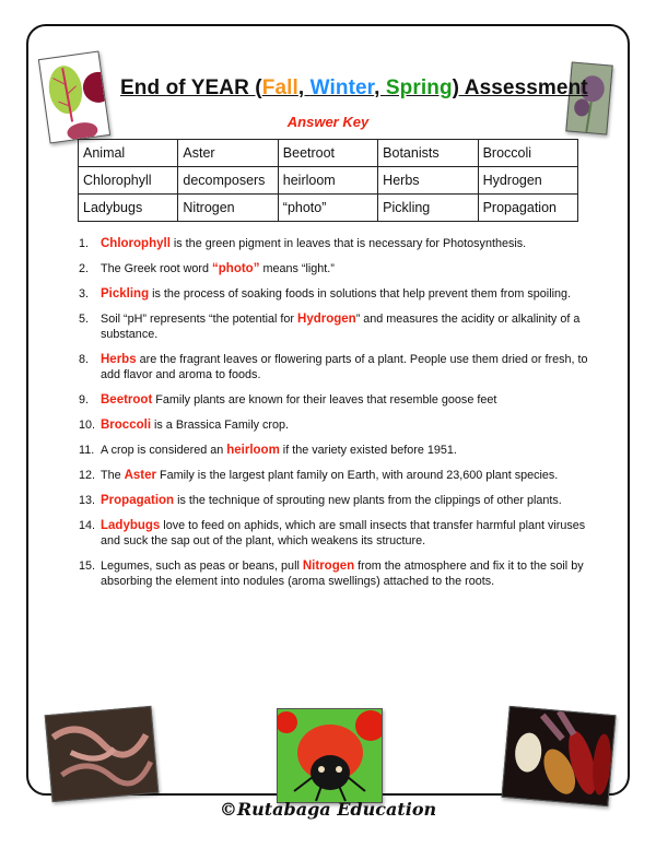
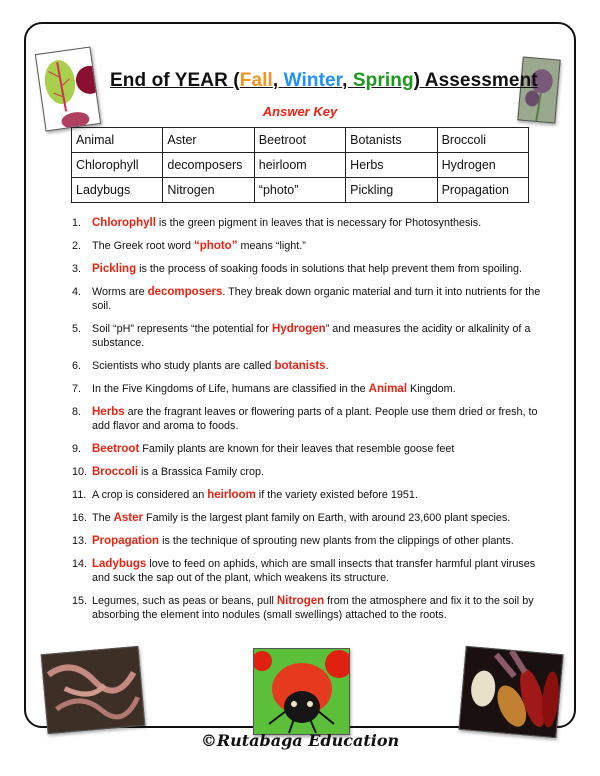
  End of YEAR (Fall, Winter, Spring) Assessment
  Answer Key
  Animal	Aster	Beetroot	Botanists	Broccoli
  Chlorophyll	decomposers	heirloom	Herbs	Hydrogen
  Ladybugs	Nitrogen	“photo”	Pickling	Propagation
  1.
  Chlorophyll is the green pigment in leaves that is necessary for Photosynthesis.
  2.
  The Greek root word “photo” means “light.”
  3.
  Pickling is the process of soaking foods in solutions that help prevent them from spoiling.
+ 4.
+ Worms are decomposers. They break down organic material and turn it into nutrients for the soil.
  5.
  Soil “pH” represents “the potential for Hydrogen” and measures the acidity or alkalinity of a substance.
+ 6.
+ Scientists who study plants are called botanists.
+ 7.
+ In the Five Kingdoms of Life, humans are classified in the Animal Kingdom.
  8.
  Herbs are the fragrant leaves or flowering parts of a plant. People use them dried or fresh, to add flavor and aroma to foods.
  9.
  Beetroot Family plants are known for their leaves that resemble goose feet
  10.
  Broccoli is a Brassica Family crop.
  11.
  A crop is considered an heirloom if the variety existed before 1951.
- 12.
+ 16.
  The Aster Family is the largest plant family on Earth, with around 23,600 plant species.
  13.
  Propagation is the technique of sprouting new plants from the clippings of other plants.
  14.
  Ladybugs love to feed on aphids, which are small insects that transfer harmful plant viruses and suck the sap out of the plant, which weakens its structure.
  15.
- Legumes, such as peas or beans, pull Nitrogen from the atmosphere and fix it to the soil by absorbing the element into nodules (aroma swellings) attached to the roots.
+ Legumes, such as peas or beans, pull Nitrogen from the atmosphere and fix it to the soil by absorbing the element into nodules (small swellings) attached to the roots.
  ©Rutabaga Education
